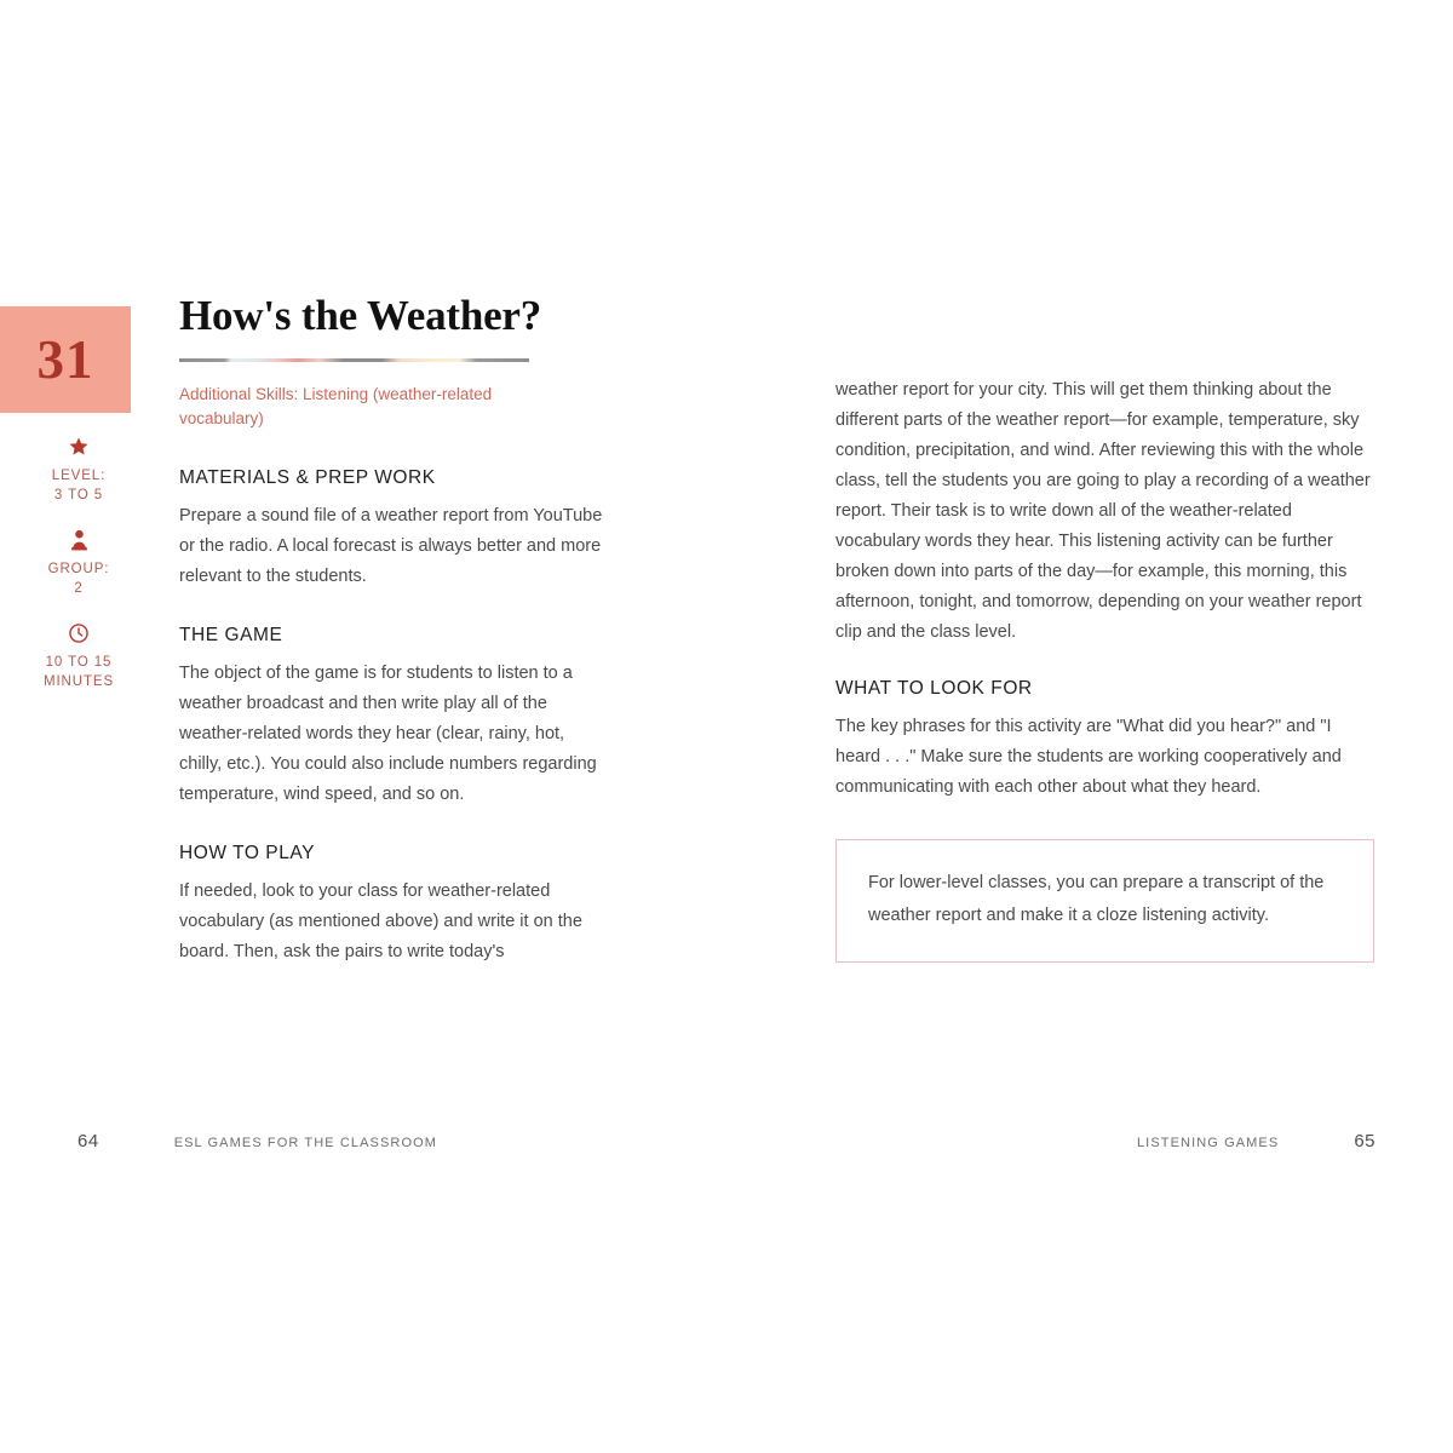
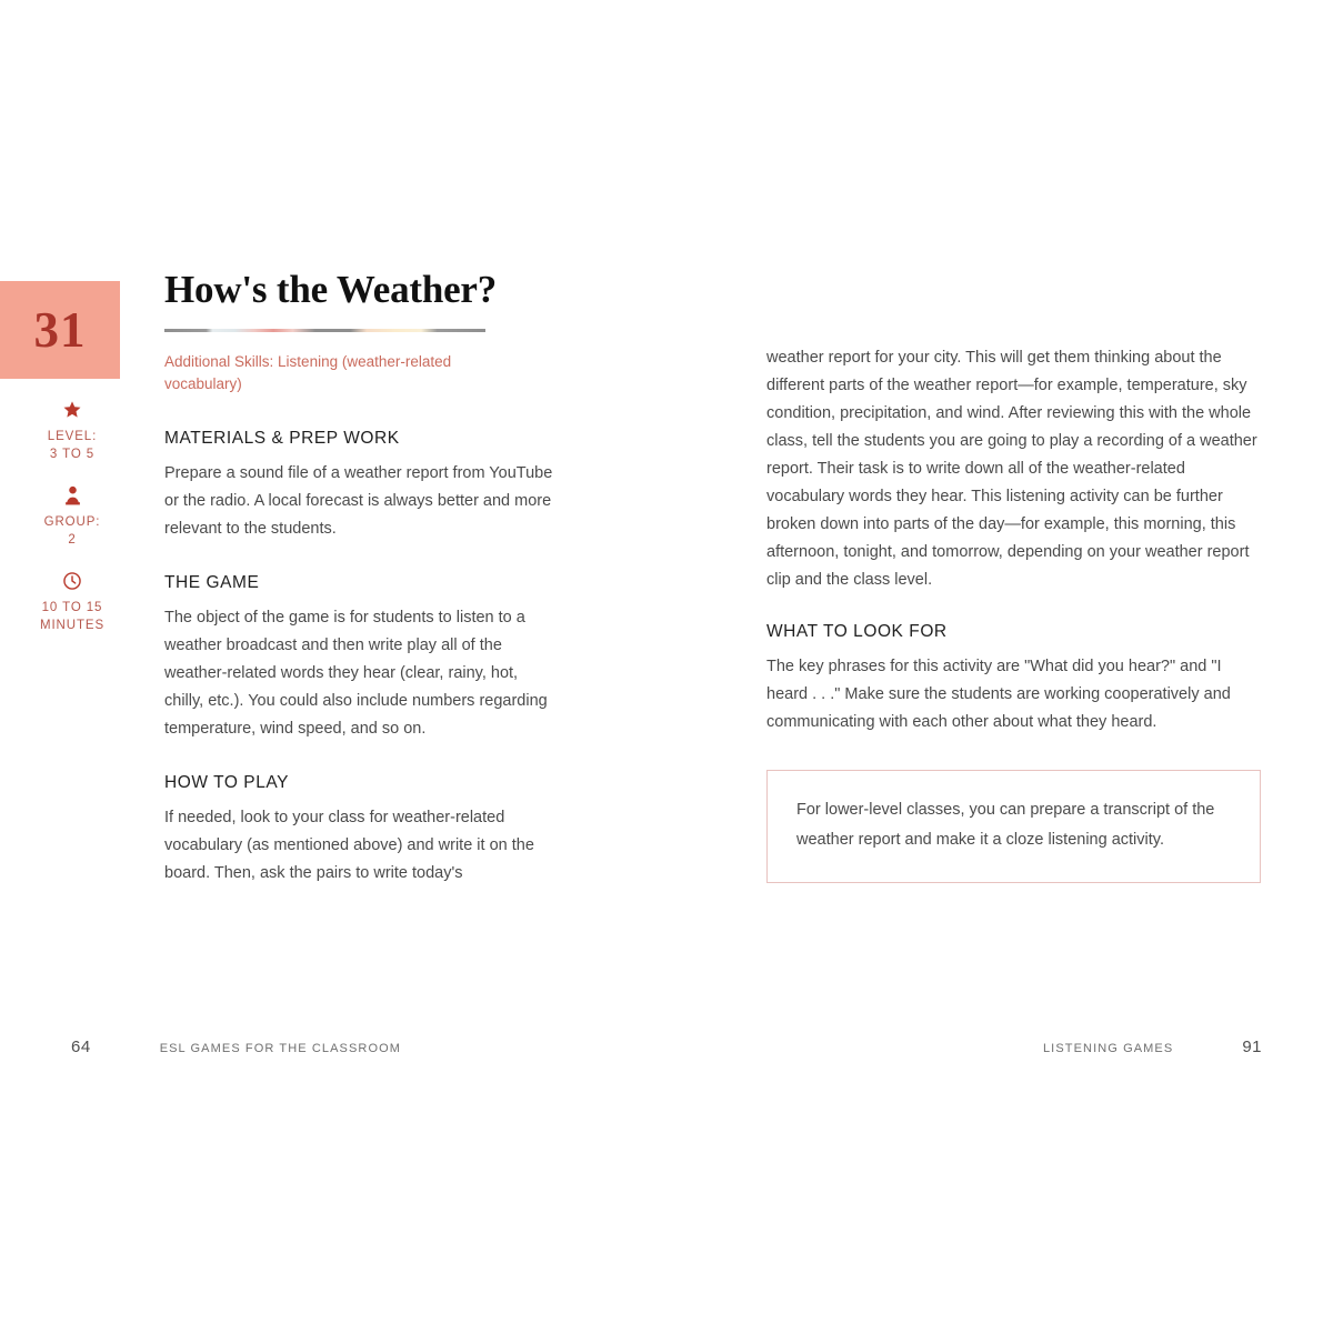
  31
  LEVEL:
  3 TO 5
  GROUP:
  2
  10 TO 15
  MINUTES
  How's the Weather?
  Additional Skills: Listening (weather-related vocabulary)
  MATERIALS & PREP WORK
  Prepare a sound file of a weather report from YouTube or the radio. A local forecast is always better and more relevant to the students.
  THE GAME
  The object of the game is for students to listen to a weather broadcast and then write play all of the weather-related words they hear (clear, rainy, hot, chilly, etc.). You could also include numbers regarding temperature, wind speed, and so on.
  HOW TO PLAY
  If needed, look to your class for weather-related vocabulary (as mentioned above) and write it on the board. Then, ask the pairs to write today's
  weather report for your city. This will get them thinking about the different parts of the weather report—for example, temperature, sky condition, precipitation, and wind. After reviewing this with the whole class, tell the students you are going to play a recording of a weather report. Their task is to write down all of the weather-related vocabulary words they hear. This listening activity can be further broken down into parts of the day—for example, this morning, this afternoon, tonight, and tomorrow, depending on your weather report clip and the class level.
  WHAT TO LOOK FOR
  The key phrases for this activity are "What did you hear?" and "I heard . . ." Make sure the students are working cooperatively and communicating with each other about what they heard.
  For lower-level classes, you can prepare a transcript of the weather report and make it a cloze listening activity.
  64
  ESL GAMES FOR THE CLASSROOM
  LISTENING GAMES
- 65
+ 91
